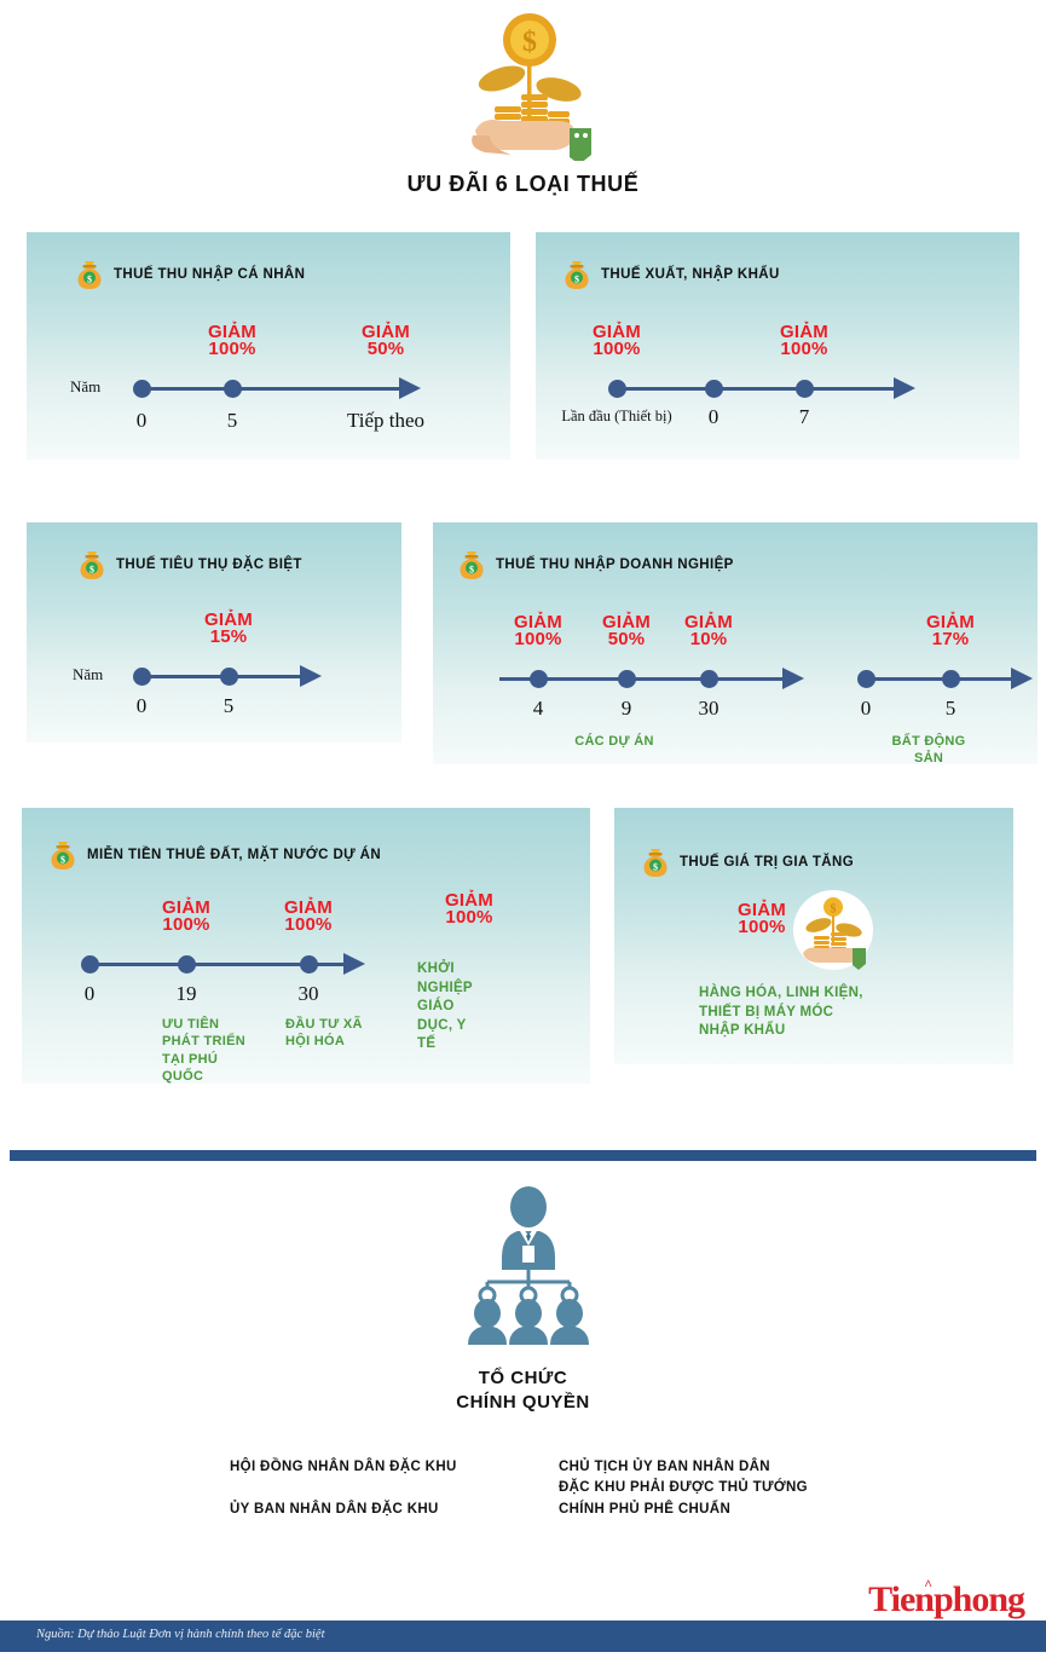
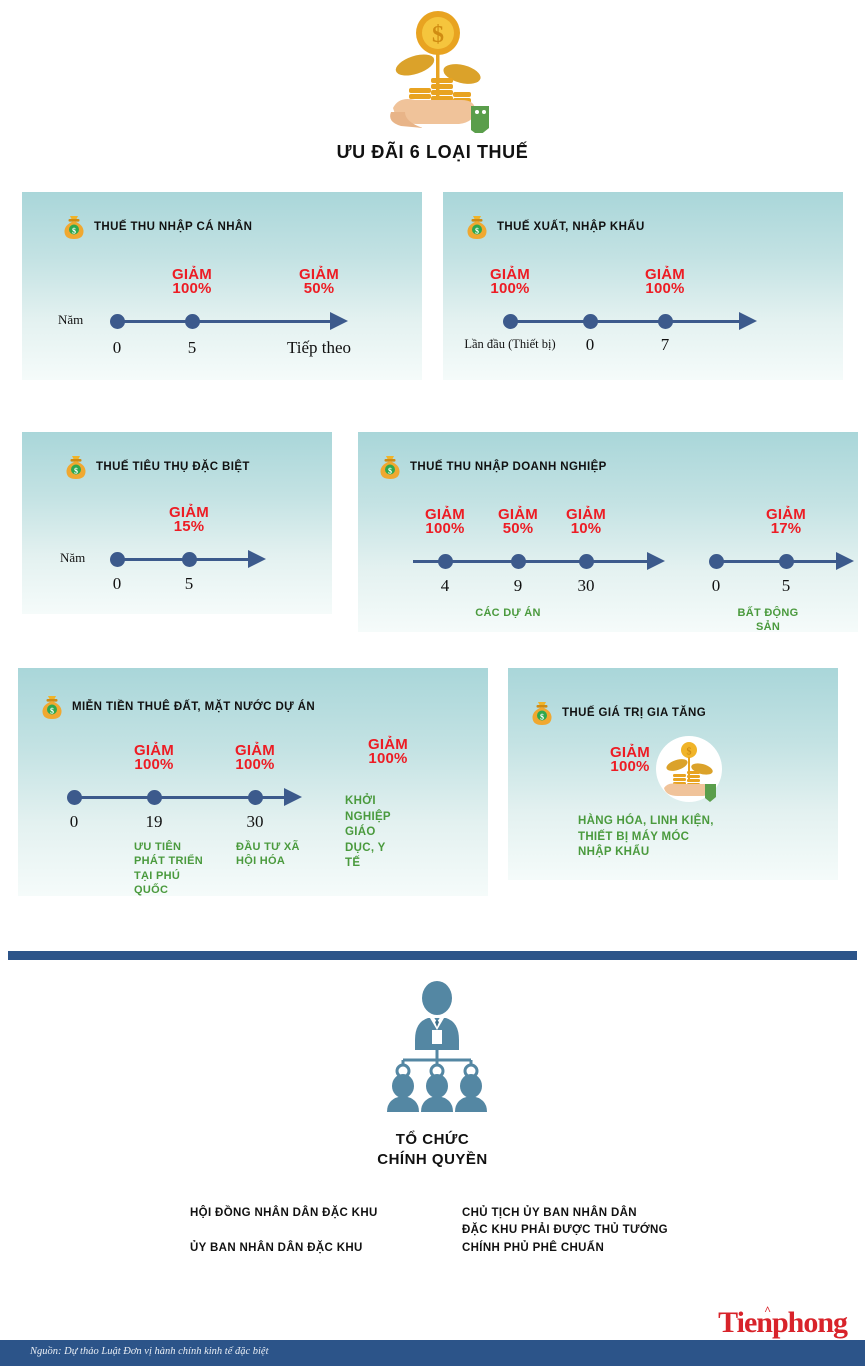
  $
  ƯU ĐÃI 6 LOẠI THUẾ
  $
  THUẾ THU NHẬP CÁ NHÂN
  Năm
  GIẢM
  100%
  GIẢM
  50%
  0
  5
  Tiếp theo
  $
  THUẾ XUẤT, NHẬP KHẨU
  GIẢM
  100%
  GIẢM
  100%
  Lần đầu (Thiết bị)
  0
  7
  $
  THUẾ TIÊU THỤ ĐẶC BIỆT
  Năm
  GIẢM
  15%
  0
  5
  $
  THUẾ THU NHẬP DOANH NGHIỆP
  GIẢM
  100%
  GIẢM
  50%
  GIẢM
  10%
  4
  9
  30
  CÁC DỰ ÁN
  GIẢM
  17%
  0
  5
  BẤT ĐỘNG SẢN
  $
  MIỄN TIỀN THUÊ ĐẤT, MẶT NƯỚC DỰ ÁN
  GIẢM
  100%
  GIẢM
  100%
  GIẢM
  100%
  0
  19
  30
  ƯU TIÊN
  PHÁT TRIỂN
  TẠI PHÚ
  QUỐC
  ĐẦU TƯ XÃ
  HỘI HÓA
  KHỞI NGHIỆP
  GIÁO DỤC, Y TẾ
  $
  THUẾ GIÁ TRỊ GIA TĂNG
  GIẢM
  100%
  $
  HÀNG HÓA, LINH KIỆN,
  THIẾT BỊ MÁY MÓC
  NHẬP KHẨU
  TỔ CHỨC
  CHÍNH QUYỀN
  HỘI ĐỒNG NHÂN DÂN ĐẶC KHU
  ỦY BAN NHÂN DÂN ĐẶC KHU
  CHỦ TỊCH ỦY BAN NHÂN DÂN
  ĐẶC KHU PHẢI ĐƯỢC THỦ TƯỚNG
  CHÍNH PHỦ PHÊ CHUẨN
  Tienphong
  ^
- Nguồn: Dự thảo Luật Đơn vị hành chính theo tế đặc biệt
+ Nguồn: Dự thảo Luật Đơn vị hành chính kinh tế đặc biệt
